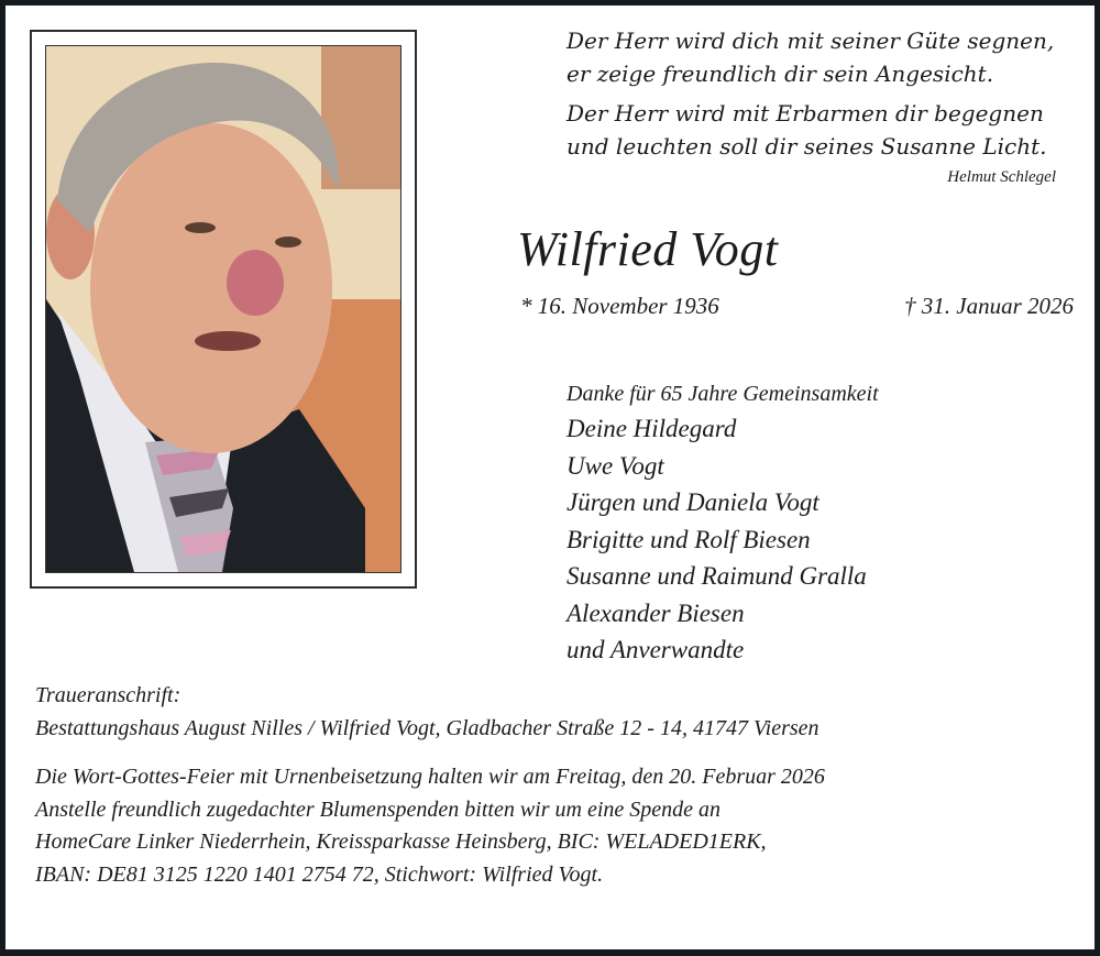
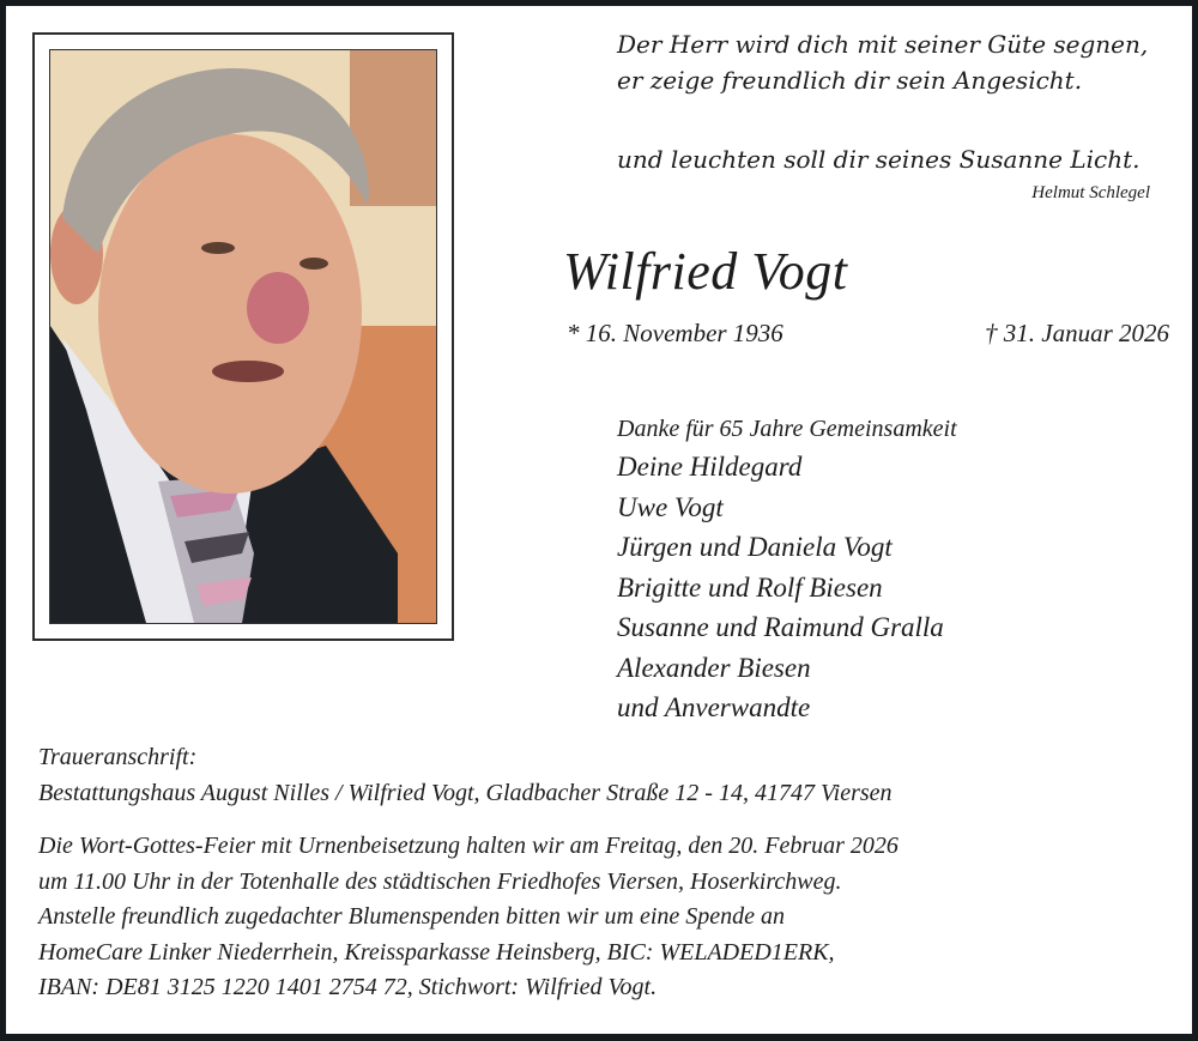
  Der Herr wird dich mit seiner Güte segnen,
  er zeige freundlich dir sein Angesicht.
- Der Herr wird mit Erbarmen dir begegnen
  und leuchten soll dir seines Susanne Licht.
  Helmut Schlegel
  Wilfried Vogt
  * 16. November 1936
  † 31. Januar 2026
  Danke für 65 Jahre Gemeinsamkeit
  Deine Hildegard
  Uwe Vogt
  Jürgen und Daniela Vogt
  Brigitte und Rolf Biesen
  Susanne und Raimund Gralla
  Alexander Biesen
  und Anverwandte
  Traueranschrift:
  Bestattungshaus August Nilles / Wilfried Vogt, Gladbacher Straße 12 - 14, 41747 Viersen
  Die Wort-Gottes-Feier mit Urnenbeisetzung halten wir am Freitag, den 20. Februar 2026
+ um 11.00 Uhr in der Totenhalle des städtischen Friedhofes Viersen, Hoserkirchweg.
  Anstelle freundlich zugedachter Blumenspenden bitten wir um eine Spende an
  HomeCare Linker Niederrhein, Kreissparkasse Heinsberg, BIC: WELADED1ERK,
  IBAN: DE81 3125 1220 1401 2754 72, Stichwort: Wilfried Vogt.
